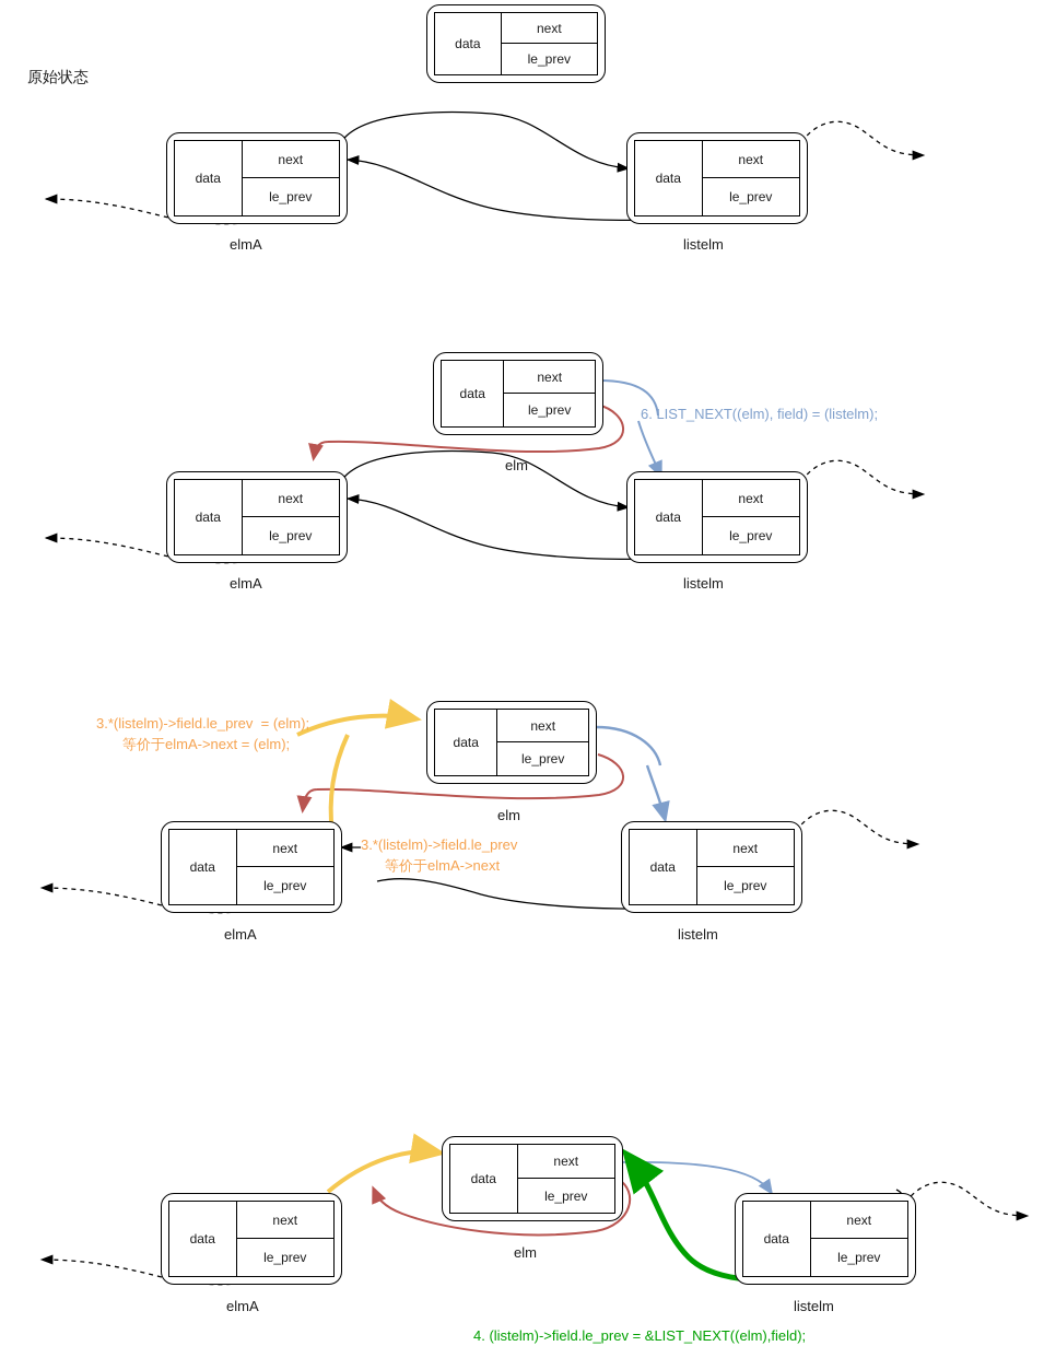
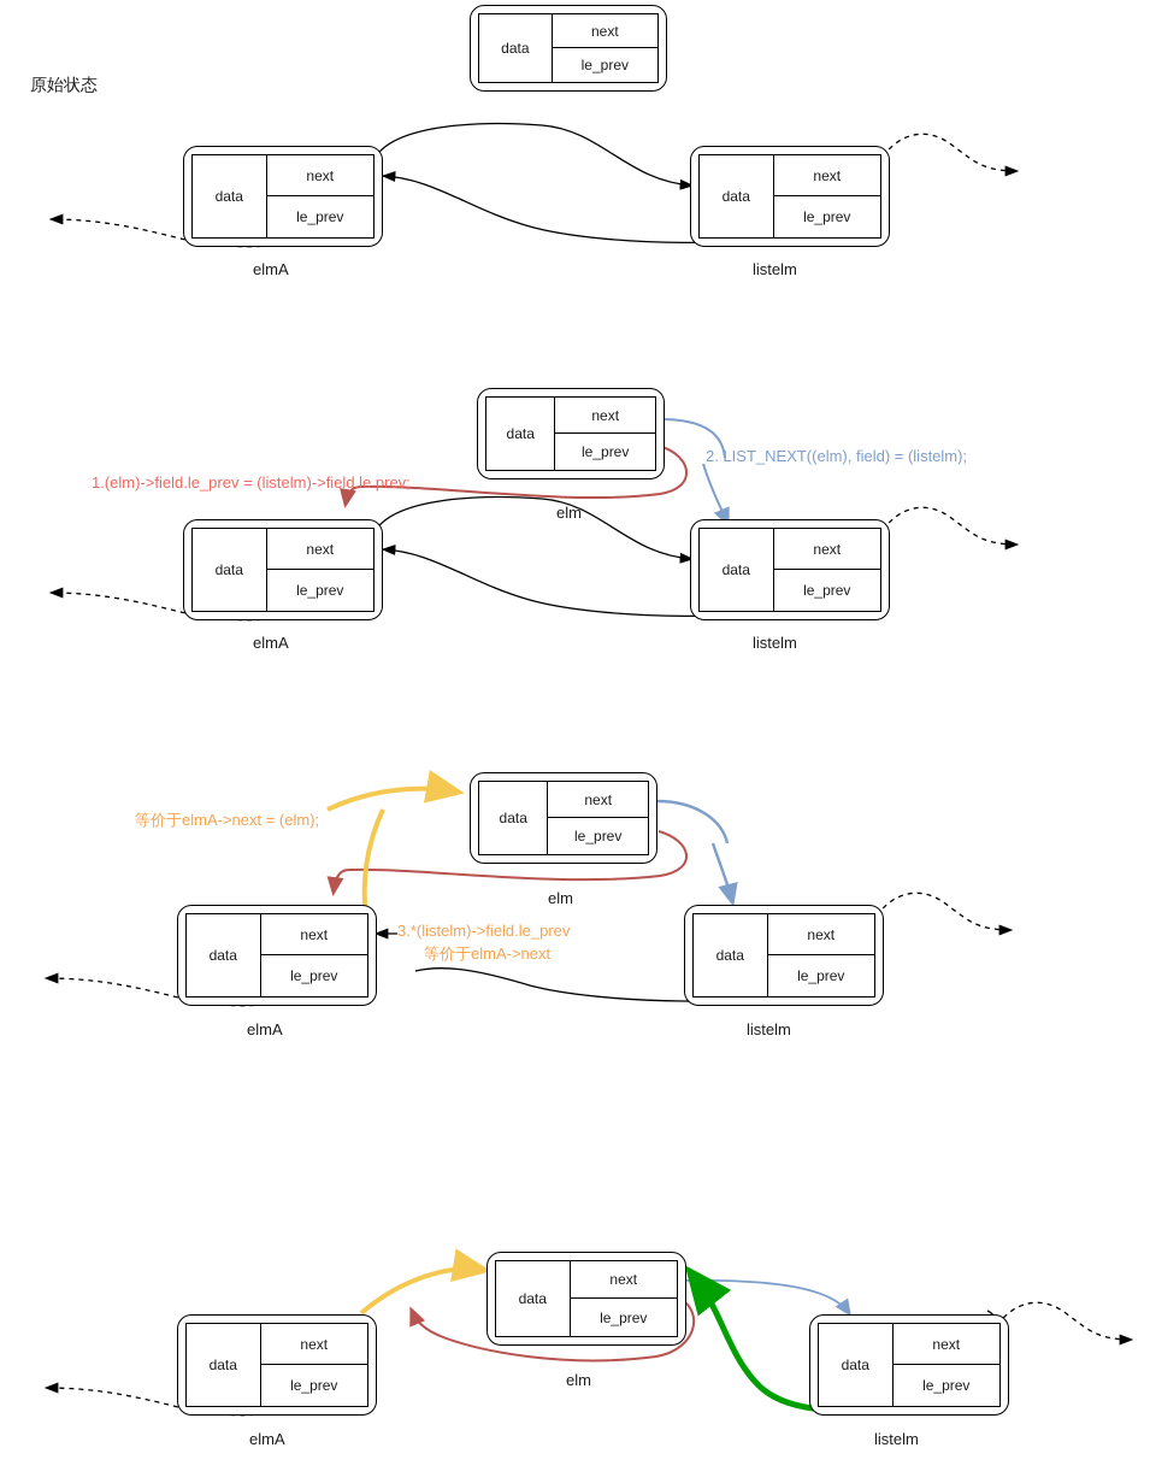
  data
  next
  le_prev
  data
  next
  le_prev
  elmA
  data
  next
  le_prev
  listelm
  原始状态
  data
  next
  le_prev
  elm
  data
  next
  le_prev
  elmA
  data
  next
  le_prev
  listelm
+ 1.(elm)->field.le_prev = (listelm)->field.le prev;
- 6. LIST_NEXT((elm), field) = (listelm);
+ 2. LIST_NEXT((elm), field) = (listelm);
  data
  next
  le_prev
  elm
  data
  next
  le_prev
  elmA
  data
  next
  le_prev
  listelm
- 3.*(listelm)->field.le_prev = (elm);
  等价于elmA->next = (elm);
  3.*(listelm)->field.le_prev
  等价于elmA->next
  data
  next
  le_prev
  elm
  data
  next
  le_prev
  elmA
  data
  next
  le_prev
  listelm
- 4. (listelm)->field.le_prev = &LIST_NEXT((elm),field);
